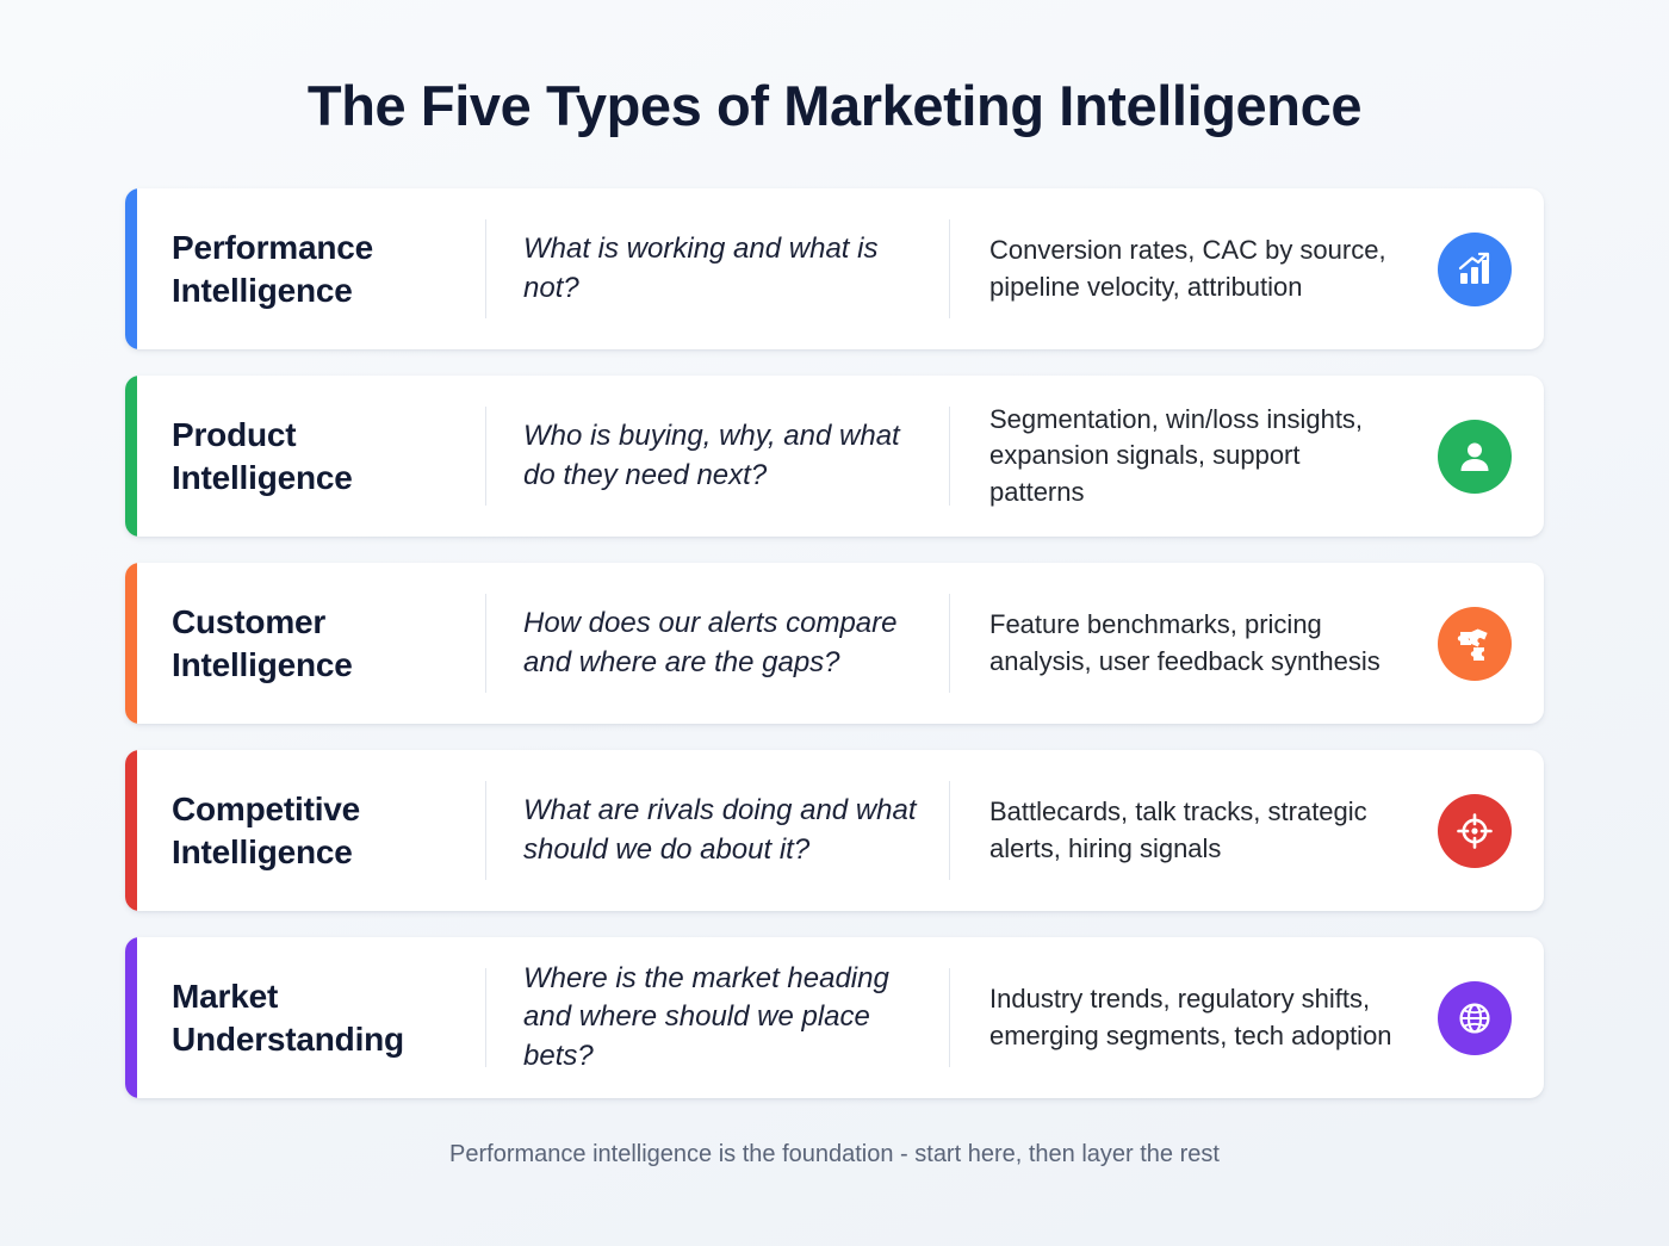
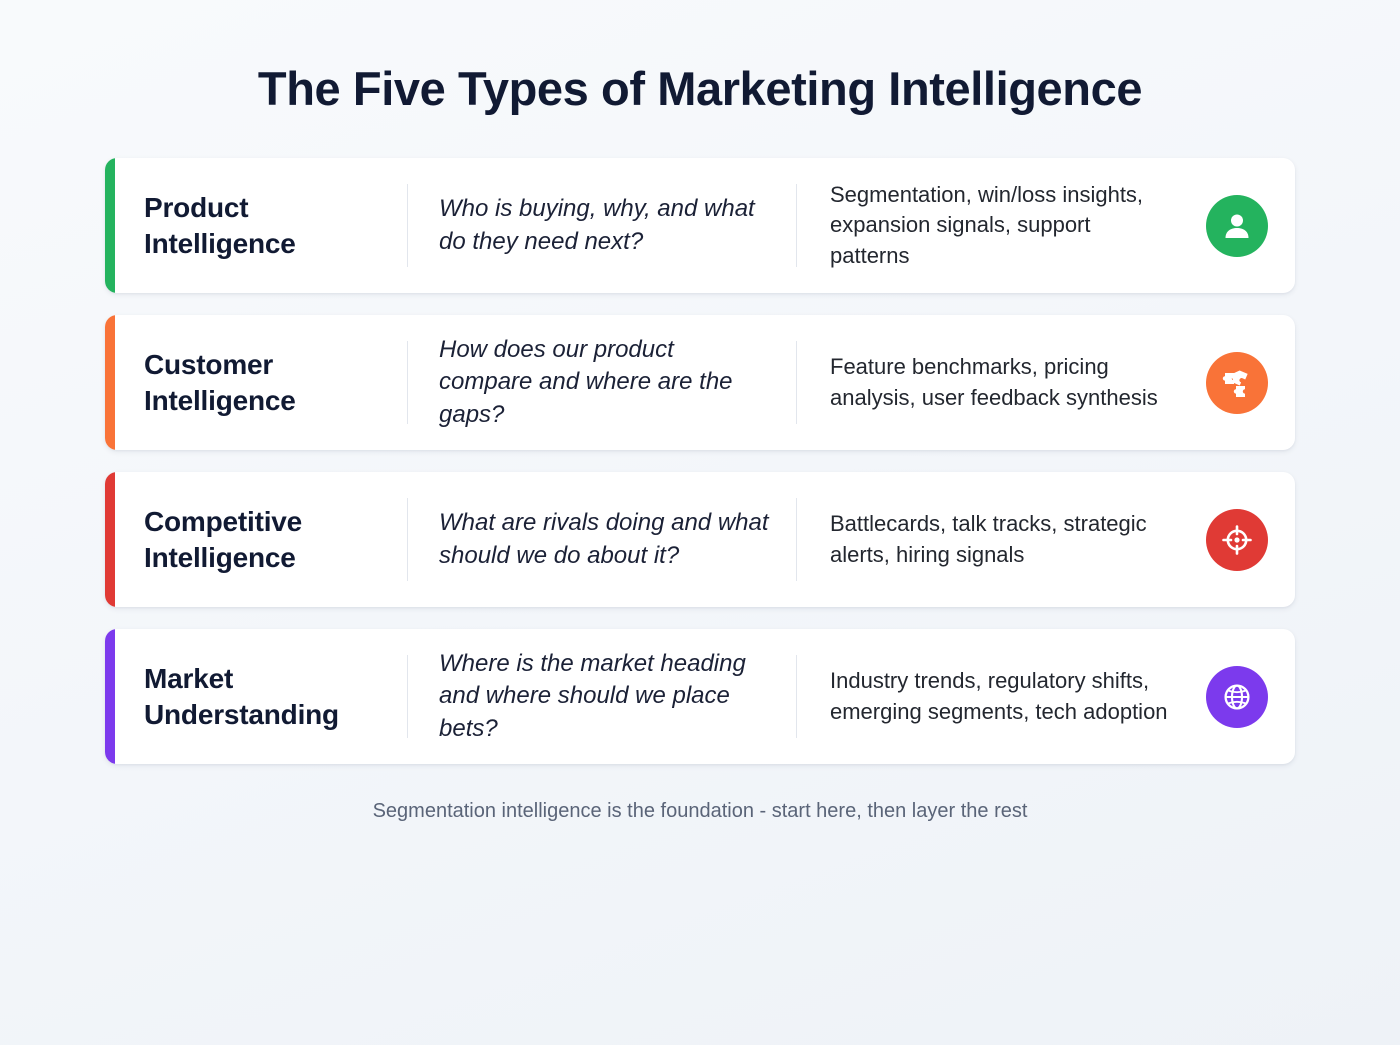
  The Five Types of Marketing Intelligence
- Performance Intelligence
- What is working and what is not?
- Conversion rates, CAC by source, pipeline velocity, attribution
  Product Intelligence
  Who is buying, why, and what do they need next?
  Segmentation, win/loss insights, expansion signals, support patterns
  Customer Intelligence
- How does our alerts compare and where are the gaps?
+ How does our product compare and where are the gaps?
  Feature benchmarks, pricing analysis, user feedback synthesis
  Competitive Intelligence
  What are rivals doing and what should we do about it?
  Battlecards, talk tracks, strategic alerts, hiring signals
  Market Understanding
  Where is the market heading and where should we place bets?
  Industry trends, regulatory shifts, emerging segments, tech adoption
- Performance intelligence is the foundation - start here, then layer the rest
+ Segmentation intelligence is the foundation - start here, then layer the rest
